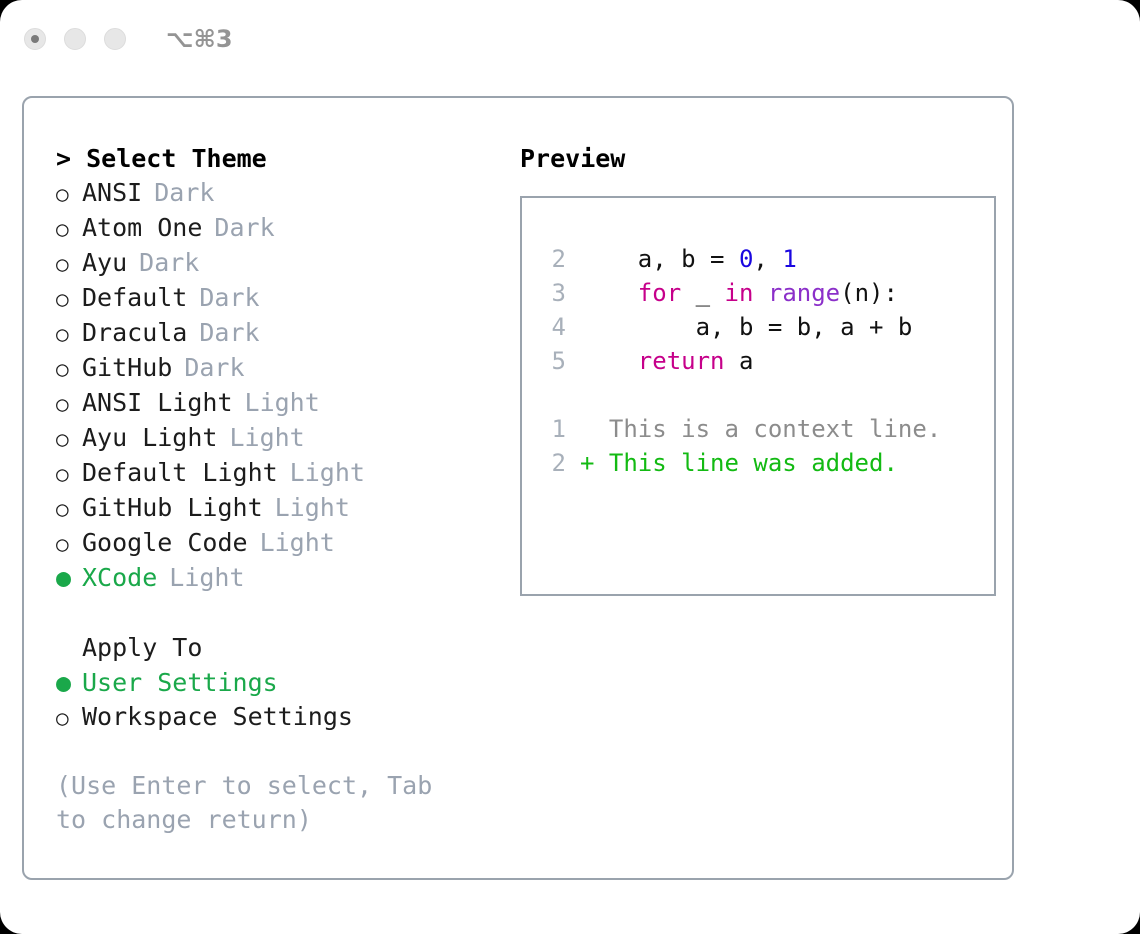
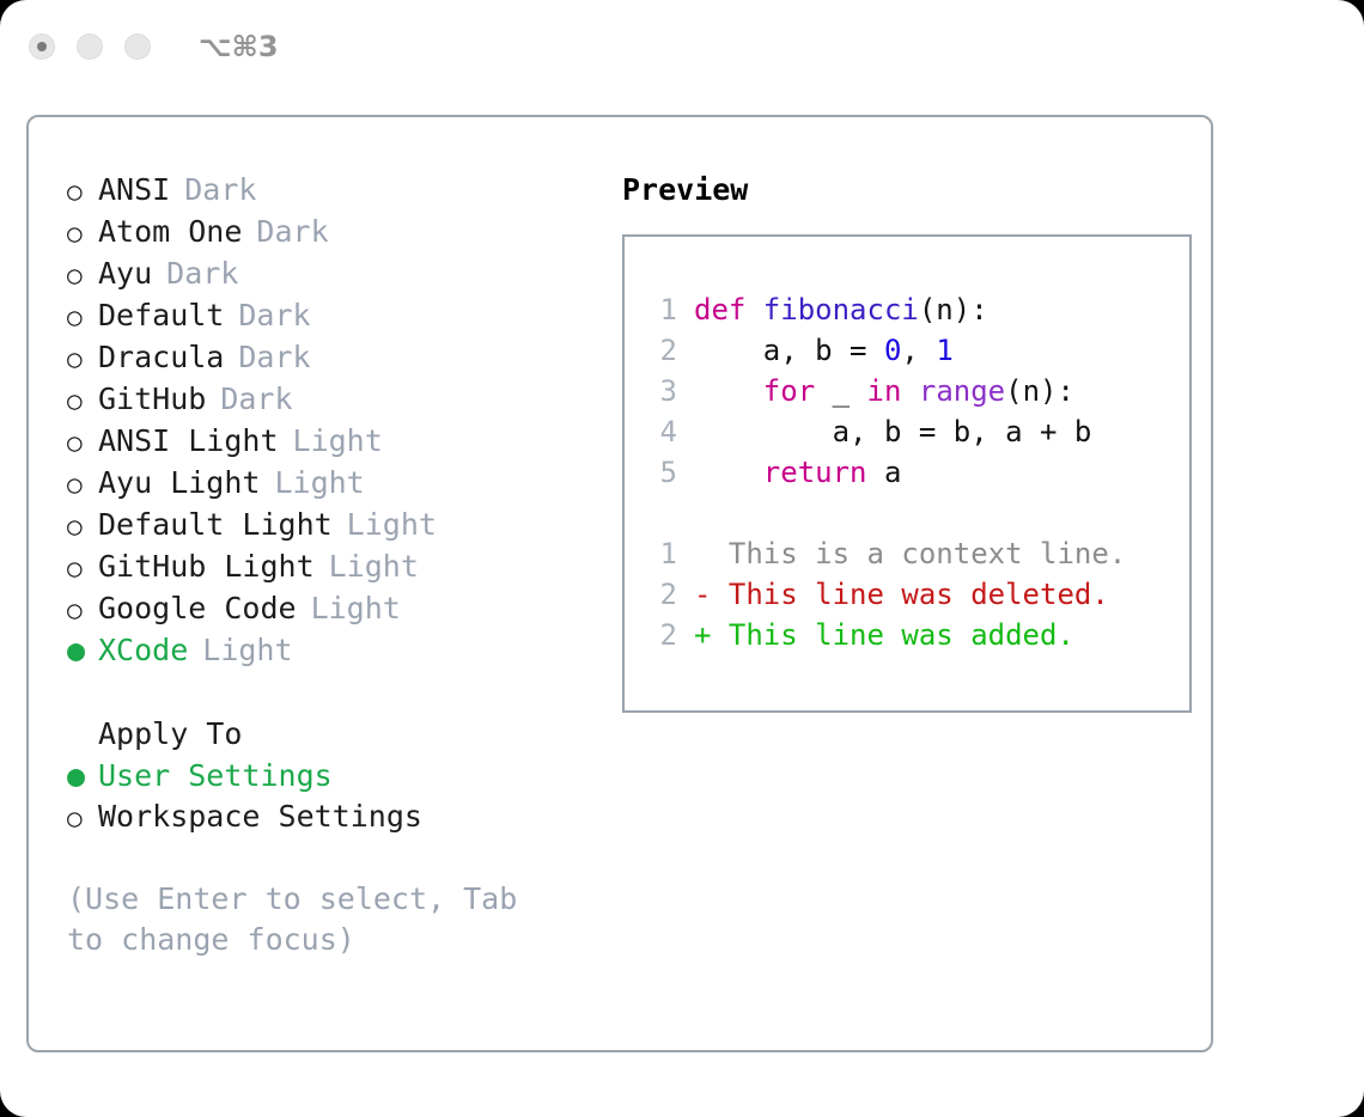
  ⌥⌘3
- > Select Theme
  ○
  ANSI
  Dark
  ○
  Atom One
  Dark
  ○
  Ayu
  Dark
  ○
  Default
  Dark
  ○
  Dracula
  Dark
  ○
  GitHub
  Dark
  ○
  ANSI Light
  Light
  ○
  Ayu Light
  Light
  ○
  Default Light
  Light
  ○
  GitHub Light
  Light
  ○
  Google Code
  Light
  ●
  XCode
  Light
  Apply To
  ●
  User Settings
  ○
  Workspace Settings
- (Use Enter to select, Tab to change return)
+ (Use Enter to select, Tab to change focus)
  Preview
+ 1 def fibonacci(n):
  2 a, b = 0, 1
  3 for _ in range(n):
  4 a, b = b, a + b
  5 return a
  1 This is a context line.
+ 2 - This line was deleted.
  2 + This line was added.
